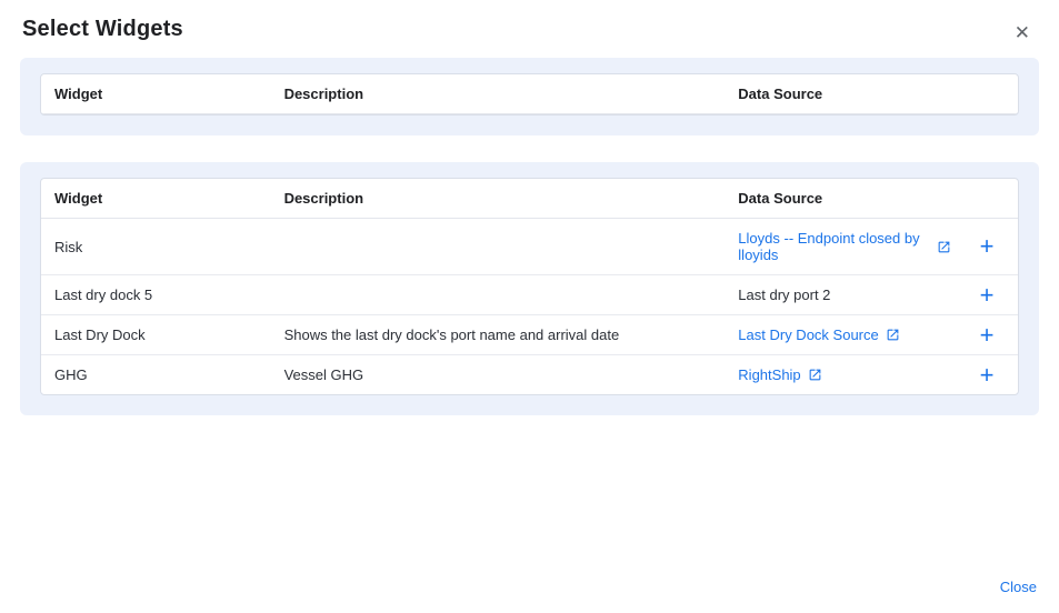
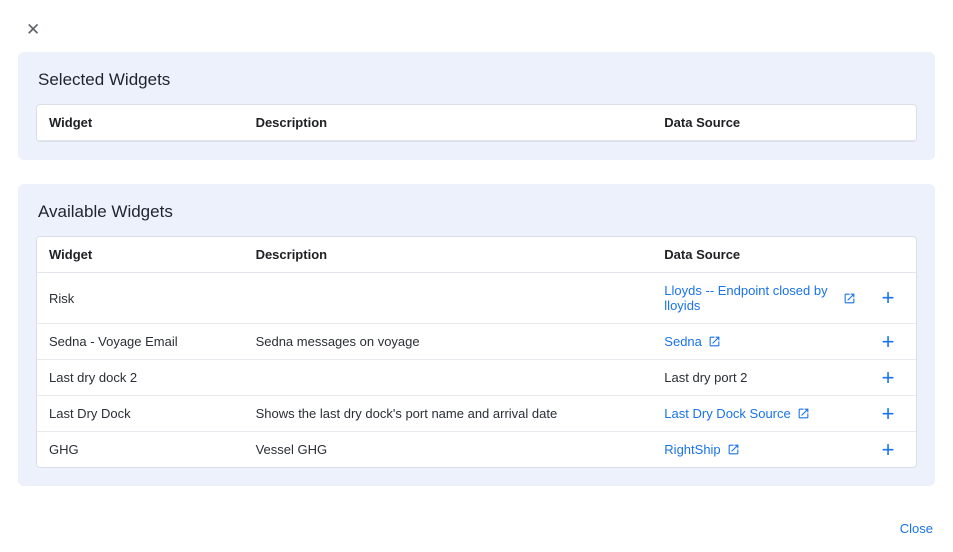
- Select Widgets
  ✕
+ Selected Widgets
  Widget	Description	Data Source
+ Available Widgets
  Widget	Description	Data Source
  Risk		Lloyds -- Endpoint closed by lloyids	+
+ Sedna - Voyage Email	Sedna messages on voyage	Sedna	+
- Last dry dock 5		Last dry port 2	+
+ Last dry dock 2		Last dry port 2	+
  Last Dry Dock	Shows the last dry dock's port name and arrival date	Last Dry Dock Source	+
  GHG	Vessel GHG	RightShip	+
  Close
